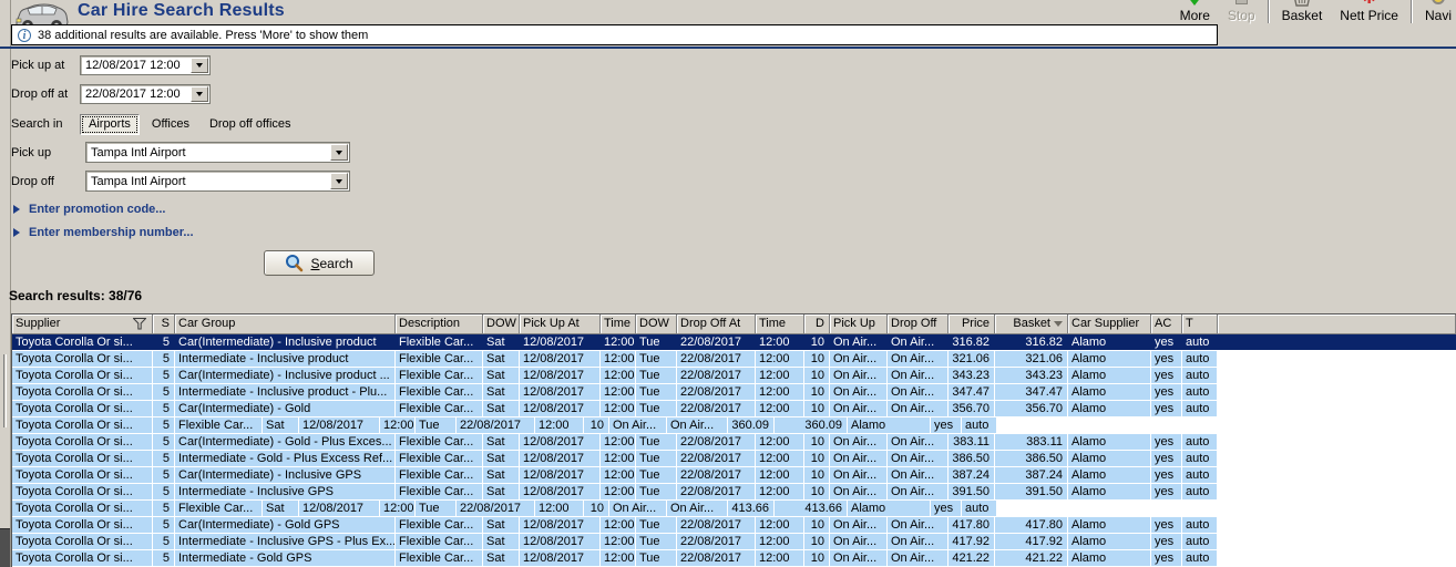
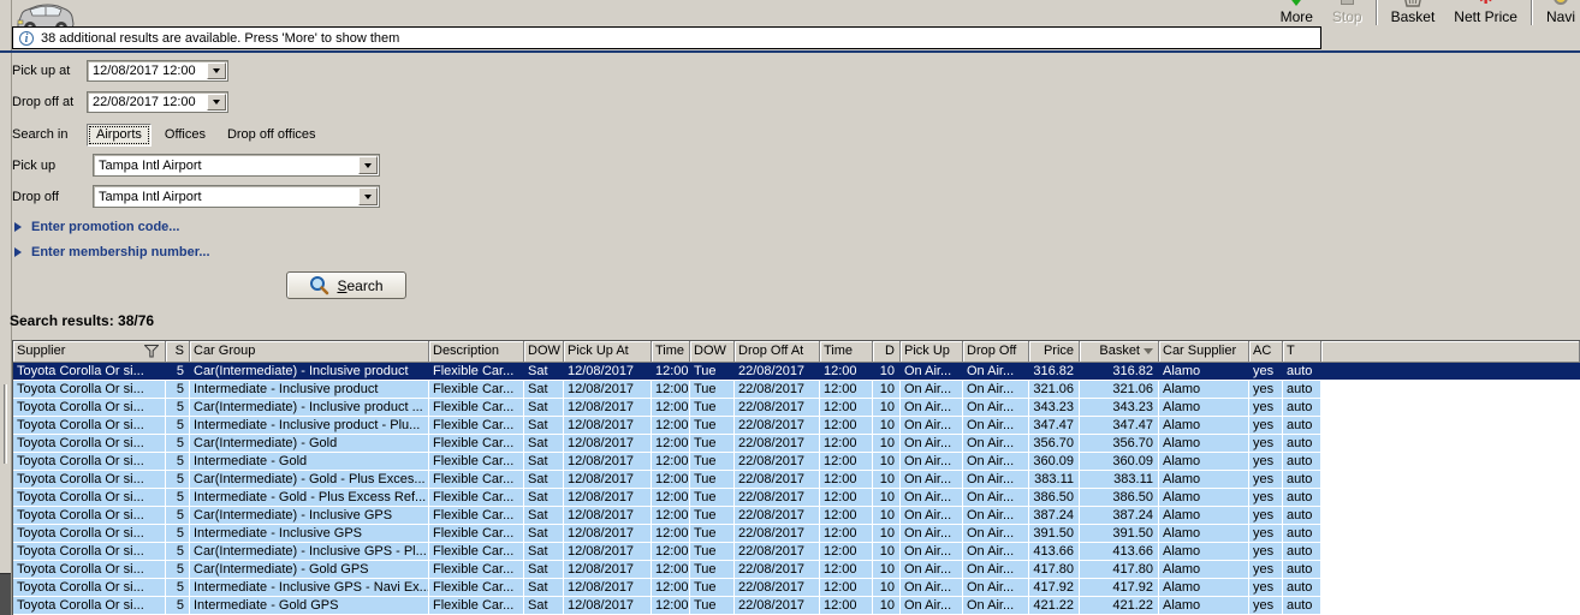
- Car Hire Search Results
  More
  Stop
  Basket
  Nett Price
  Navi
  i
  38 additional results are available. Press 'More' to show them
  Pick up at
  12/08/2017 12:00
  Drop off at
  22/08/2017 12:00
  Search in
  Airports
  Offices
  Drop off offices
  Pick up
  Tampa Intl Airport
  Drop off
  Tampa Intl Airport
  Enter promotion code...
  Enter membership number...
  Search
  Search results: 38/76
  Supplier
  S
  Car Group
  Description
  DOW
  Pick Up At
  Time
  DOW
  Drop Off At
  Time
  D
  Pick Up
  Drop Off
  Price
  Basket
  Car Supplier
  AC
  T
  Toyota Corolla Or si...
  5
  Car(Intermediate) - Inclusive product
  Flexible Car...
  Sat
  12/08/2017
  12:00
  Tue
  22/08/2017
  12:00
  10
  On Air...
  On Air...
  316.82
  316.82
  Alamo
  yes
  auto
  Toyota Corolla Or si...
  5
  Intermediate - Inclusive product
  Flexible Car...
  Sat
  12/08/2017
  12:00
  Tue
  22/08/2017
  12:00
  10
  On Air...
  On Air...
  321.06
  321.06
  Alamo
  yes
  auto
  Toyota Corolla Or si...
  5
  Car(Intermediate) - Inclusive product ...
  Flexible Car...
  Sat
  12/08/2017
  12:00
  Tue
  22/08/2017
  12:00
  10
  On Air...
  On Air...
  343.23
  343.23
  Alamo
  yes
  auto
  Toyota Corolla Or si...
  5
  Intermediate - Inclusive product - Plu...
  Flexible Car...
  Sat
  12/08/2017
  12:00
  Tue
  22/08/2017
  12:00
  10
  On Air...
  On Air...
  347.47
  347.47
  Alamo
  yes
  auto
  Toyota Corolla Or si...
  5
  Car(Intermediate) - Gold
  Flexible Car...
  Sat
  12/08/2017
  12:00
  Tue
  22/08/2017
  12:00
  10
  On Air...
  On Air...
  356.70
  356.70
  Alamo
  yes
  auto
  Toyota Corolla Or si...
  5
+ Intermediate - Gold
  Flexible Car...
  Sat
  12/08/2017
  12:00
  Tue
  22/08/2017
  12:00
  10
  On Air...
  On Air...
  360.09
  360.09
  Alamo
  yes
  auto
  Toyota Corolla Or si...
  5
  Car(Intermediate) - Gold - Plus Exces...
  Flexible Car...
  Sat
  12/08/2017
  12:00
  Tue
  22/08/2017
  12:00
  10
  On Air...
  On Air...
  383.11
  383.11
  Alamo
  yes
  auto
  Toyota Corolla Or si...
  5
  Intermediate - Gold - Plus Excess Ref...
  Flexible Car...
  Sat
  12/08/2017
  12:00
  Tue
  22/08/2017
  12:00
  10
  On Air...
  On Air...
  386.50
  386.50
  Alamo
  yes
  auto
  Toyota Corolla Or si...
  5
  Car(Intermediate) - Inclusive GPS
  Flexible Car...
  Sat
  12/08/2017
  12:00
  Tue
  22/08/2017
  12:00
  10
  On Air...
  On Air...
  387.24
  387.24
  Alamo
  yes
  auto
  Toyota Corolla Or si...
  5
  Intermediate - Inclusive GPS
  Flexible Car...
  Sat
  12/08/2017
  12:00
  Tue
  22/08/2017
  12:00
  10
  On Air...
  On Air...
  391.50
  391.50
  Alamo
  yes
  auto
  Toyota Corolla Or si...
  5
+ Car(Intermediate) - Inclusive GPS - Pl...
  Flexible Car...
  Sat
  12/08/2017
  12:00
  Tue
  22/08/2017
  12:00
  10
  On Air...
  On Air...
  413.66
  413.66
  Alamo
  yes
  auto
  Toyota Corolla Or si...
  5
  Car(Intermediate) - Gold GPS
  Flexible Car...
  Sat
  12/08/2017
  12:00
  Tue
  22/08/2017
  12:00
  10
  On Air...
  On Air...
  417.80
  417.80
  Alamo
  yes
  auto
  Toyota Corolla Or si...
  5
- Intermediate - Inclusive GPS - Plus Ex...
+ Intermediate - Inclusive GPS - Navi Ex...
  Flexible Car...
  Sat
  12/08/2017
  12:00
  Tue
  22/08/2017
  12:00
  10
  On Air...
  On Air...
  417.92
  417.92
  Alamo
  yes
  auto
  Toyota Corolla Or si...
  5
  Intermediate - Gold GPS
  Flexible Car...
  Sat
  12/08/2017
  12:00
  Tue
  22/08/2017
  12:00
  10
  On Air...
  On Air...
  421.22
  421.22
  Alamo
  yes
  auto
